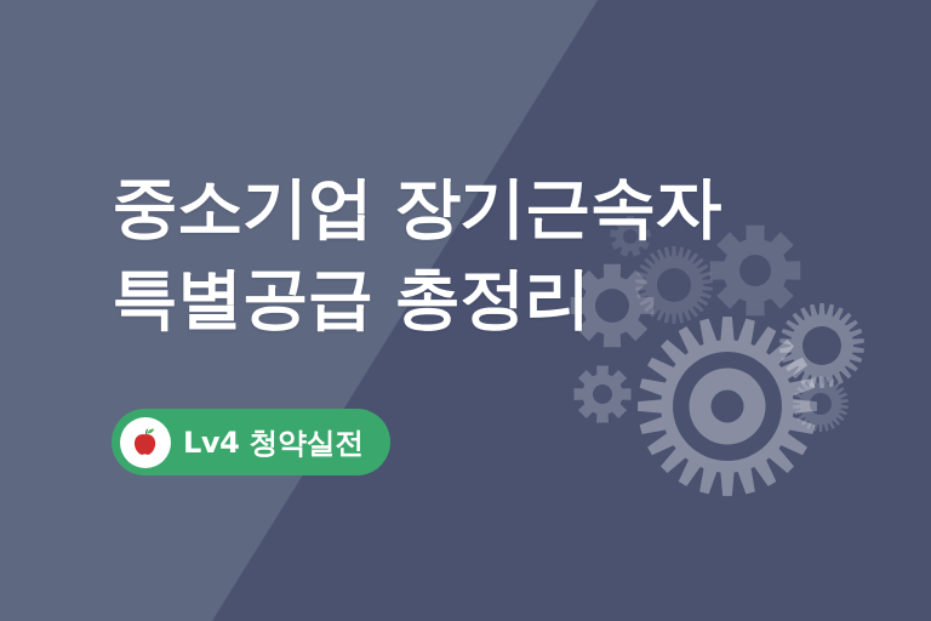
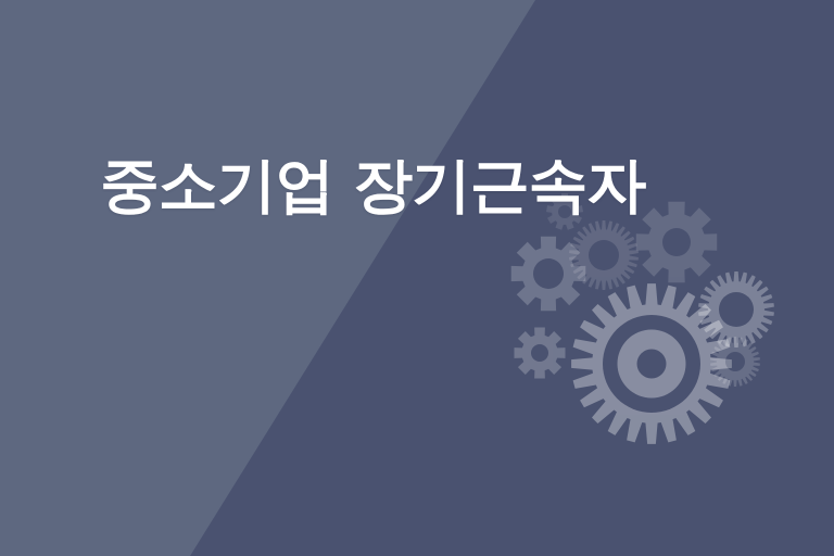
  중소기업 장기근속자
- 특별공급 총정리
- Lv4 청약실전
